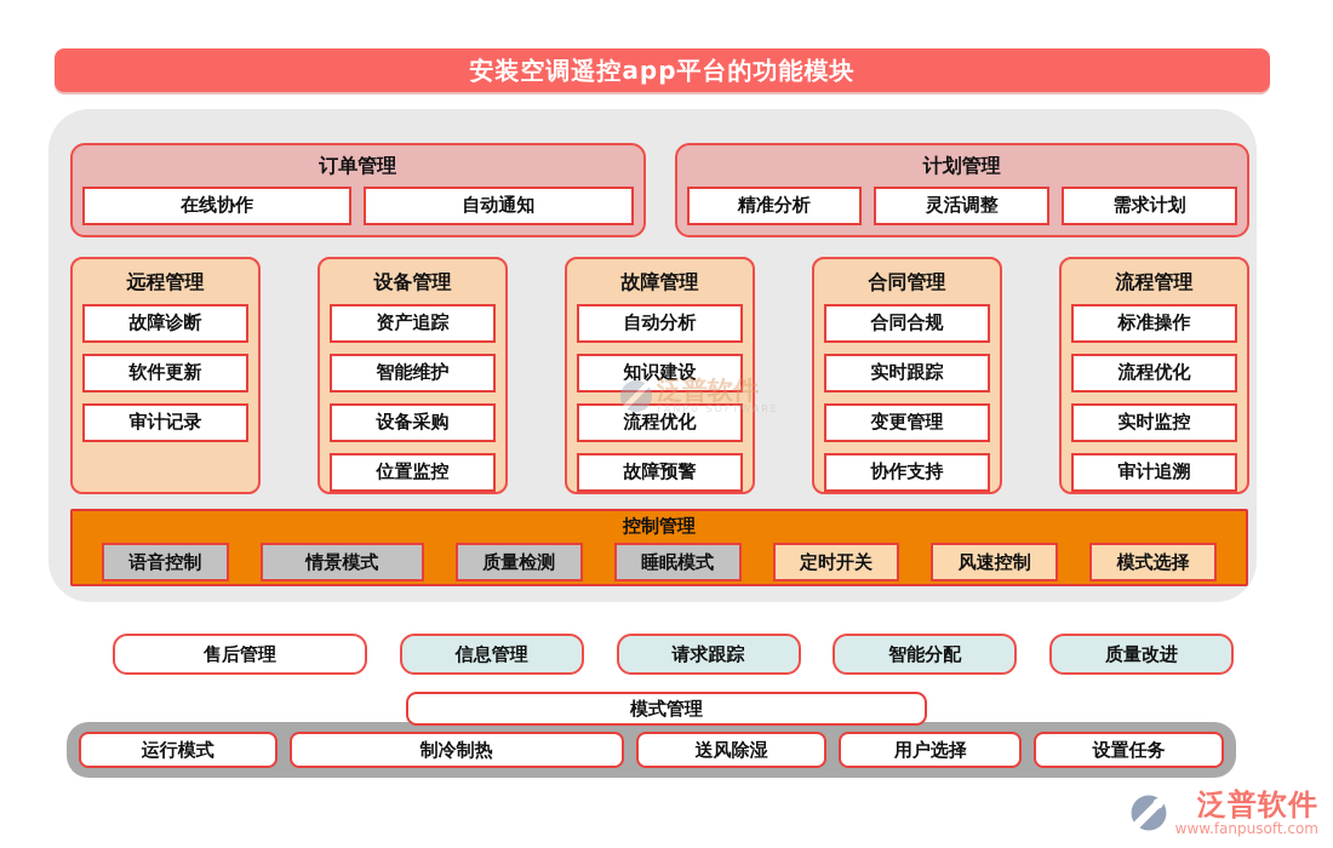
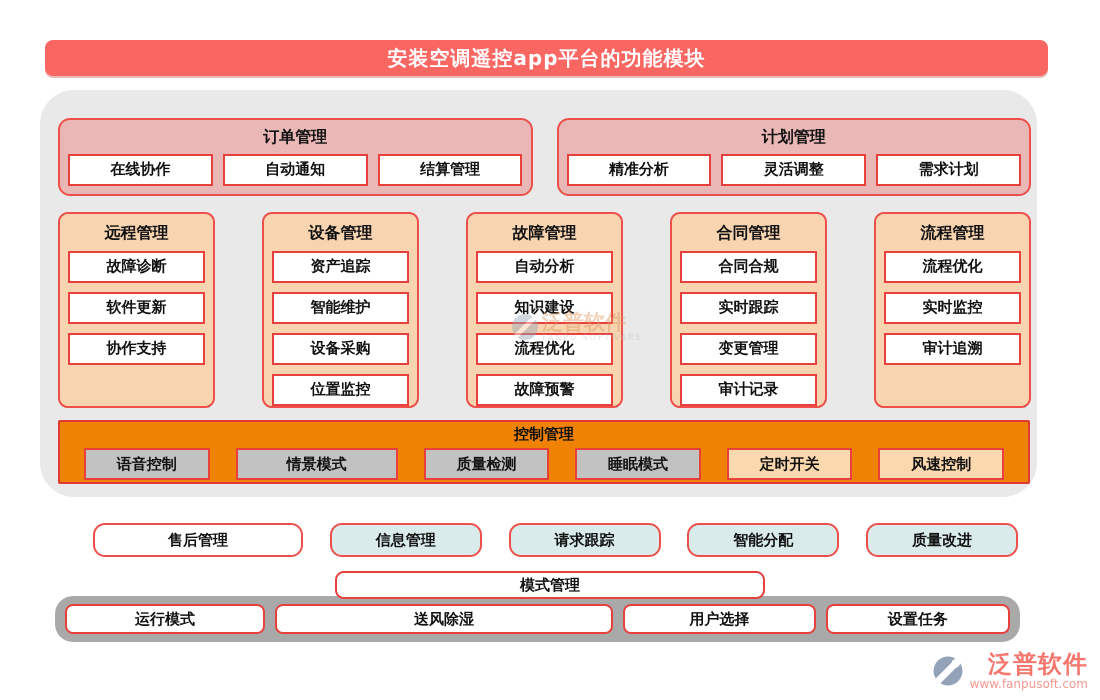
  安装空调遥控app平台的功能模块
  订单管理
  在线协作
  自动通知
+ 结算管理
  计划管理
  精准分析
  灵活调整
  需求计划
  远程管理
  故障诊断
  软件更新
- 审计记录
+ 协作支持
  设备管理
  资产追踪
  智能维护
  设备采购
  位置监控
  故障管理
  自动分析
  知识建设
  流程优化
  故障预警
  合同管理
  合同合规
  实时跟踪
  变更管理
- 协作支持
+ 审计记录
  流程管理
- 标准操作
  流程优化
  实时监控
  审计追溯
  控制管理
  语音控制
  情景模式
  质量检测
  睡眠模式
  定时开关
  风速控制
- 模式选择
  售后管理
  信息管理
  请求跟踪
  智能分配
  质量改进
  模式管理
  运行模式
- 制冷制热
  送风除湿
  用户选择
  设置任务
  泛普软件
  FANPU SOFTWARE
  泛普软件
  www.fanpusoft.com
